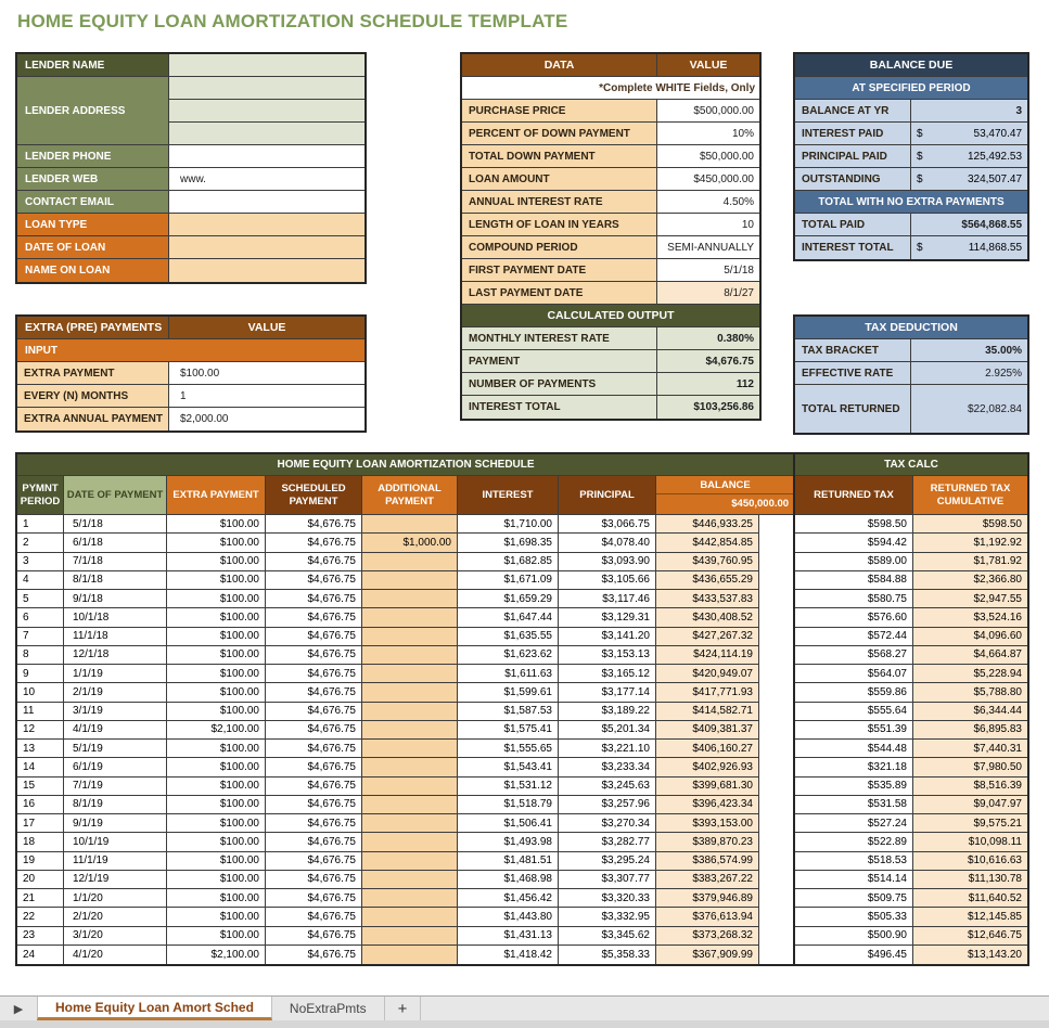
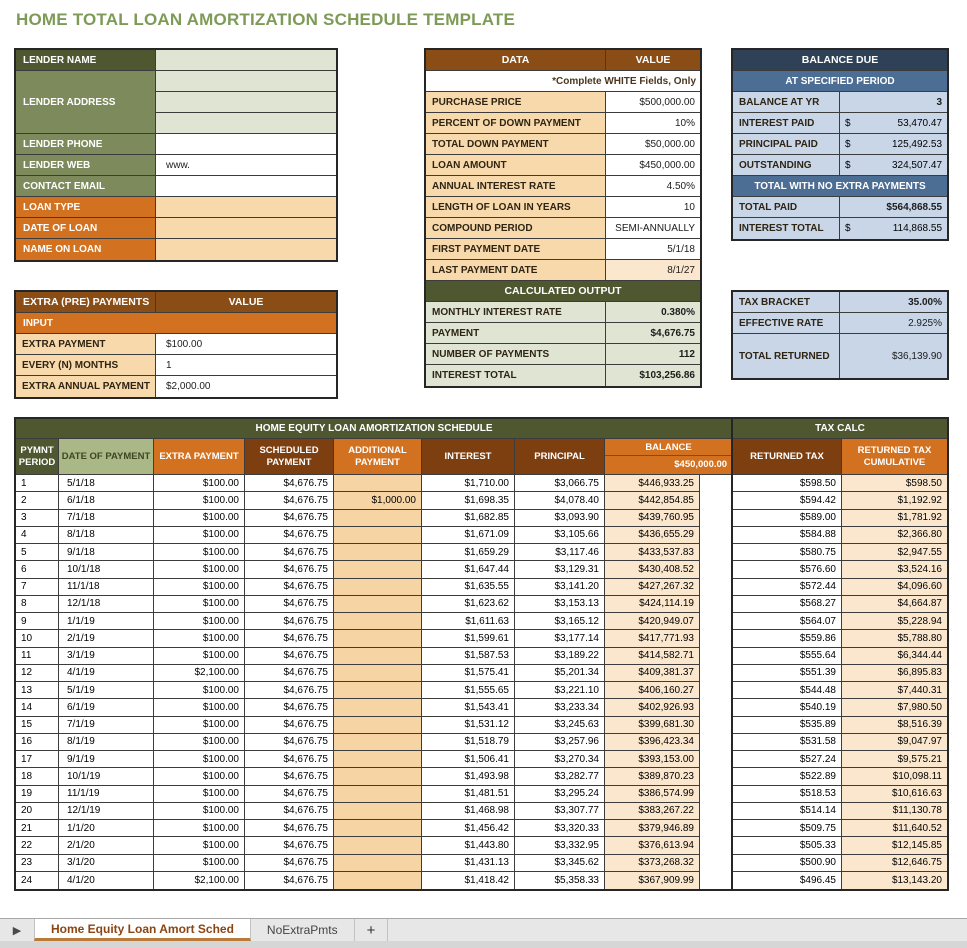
- HOME EQUITY LOAN AMORTIZATION SCHEDULE TEMPLATE
+ HOME TOTAL LOAN AMORTIZATION SCHEDULE TEMPLATE
  LENDER NAME
  LENDER ADDRESS
  LENDER PHONE
  LENDER WEB	www.
  CONTACT EMAIL
  LOAN TYPE
  DATE OF LOAN
  NAME ON LOAN
  EXTRA (PRE) PAYMENTS	VALUE
  INPUT
  EXTRA PAYMENT	$100.00
  EVERY (N) MONTHS	1
  EXTRA ANNUAL PAYMENT	$2,000.00
  DATA	VALUE
  *Complete WHITE Fields, Only
  PURCHASE PRICE	$500,000.00
  PERCENT OF DOWN PAYMENT	10%
  TOTAL DOWN PAYMENT	$50,000.00
  LOAN AMOUNT	$450,000.00
  ANNUAL INTEREST RATE	4.50%
  LENGTH OF LOAN IN YEARS	10
  COMPOUND PERIOD	SEMI-ANNUALLY
  FIRST PAYMENT DATE	5/1/18
  LAST PAYMENT DATE	8/1/27
  CALCULATED OUTPUT
  MONTHLY INTEREST RATE	0.380%
  PAYMENT	$4,676.75
  NUMBER OF PAYMENTS	112
  INTEREST TOTAL	$103,256.86
  BALANCE DUE
  AT SPECIFIED PERIOD
  BALANCE AT YR	3
  INTEREST PAID	$ 53,470.47
  PRINCIPAL PAID	$ 125,492.53
  OUTSTANDING	$ 324,507.47
  TOTAL WITH NO EXTRA PAYMENTS
  TOTAL PAID	$564,868.55
  INTEREST TOTAL	$ 114,868.55
- TAX DEDUCTION
  TAX BRACKET	35.00%
  EFFECTIVE RATE	2.925%
- TOTAL RETURNED	$22,082.84
+ TOTAL RETURNED	$36,139.90
  HOME EQUITY LOAN AMORTIZATION SCHEDULE
  PYMNT PERIOD	DATE OF PAYMENT	EXTRA PAYMENT	SCHEDULED PAYMENT	ADDITIONAL PAYMENT	INTEREST	PRINCIPAL	BALANCE $450,000.00
  1	5/1/18	$100.00	$4,676.75		$1,710.00	$3,066.75	$446,933.25
  2	6/1/18	$100.00	$4,676.75	$1,000.00	$1,698.35	$4,078.40	$442,854.85
  3	7/1/18	$100.00	$4,676.75		$1,682.85	$3,093.90	$439,760.95
  4	8/1/18	$100.00	$4,676.75		$1,671.09	$3,105.66	$436,655.29
  5	9/1/18	$100.00	$4,676.75		$1,659.29	$3,117.46	$433,537.83
  6	10/1/18	$100.00	$4,676.75		$1,647.44	$3,129.31	$430,408.52
  7	11/1/18	$100.00	$4,676.75		$1,635.55	$3,141.20	$427,267.32
  8	12/1/18	$100.00	$4,676.75		$1,623.62	$3,153.13	$424,114.19
  9	1/1/19	$100.00	$4,676.75		$1,611.63	$3,165.12	$420,949.07
  10	2/1/19	$100.00	$4,676.75		$1,599.61	$3,177.14	$417,771.93
  11	3/1/19	$100.00	$4,676.75		$1,587.53	$3,189.22	$414,582.71
  12	4/1/19	$2,100.00	$4,676.75		$1,575.41	$5,201.34	$409,381.37
  13	5/1/19	$100.00	$4,676.75		$1,555.65	$3,221.10	$406,160.27
  14	6/1/19	$100.00	$4,676.75		$1,543.41	$3,233.34	$402,926.93
  15	7/1/19	$100.00	$4,676.75		$1,531.12	$3,245.63	$399,681.30
  16	8/1/19	$100.00	$4,676.75		$1,518.79	$3,257.96	$396,423.34
  17	9/1/19	$100.00	$4,676.75		$1,506.41	$3,270.34	$393,153.00
  18	10/1/19	$100.00	$4,676.75		$1,493.98	$3,282.77	$389,870.23
  19	11/1/19	$100.00	$4,676.75		$1,481.51	$3,295.24	$386,574.99
  20	12/1/19	$100.00	$4,676.75		$1,468.98	$3,307.77	$383,267.22
  21	1/1/20	$100.00	$4,676.75		$1,456.42	$3,320.33	$379,946.89
  22	2/1/20	$100.00	$4,676.75		$1,443.80	$3,332.95	$376,613.94
  23	3/1/20	$100.00	$4,676.75		$1,431.13	$3,345.62	$373,268.32
  24	4/1/20	$2,100.00	$4,676.75		$1,418.42	$5,358.33	$367,909.99
  TAX CALC
  RETURNED TAX	RETURNED TAX CUMULATIVE
  $598.50	$598.50
  $594.42	$1,192.92
  $589.00	$1,781.92
  $584.88	$2,366.80
  $580.75	$2,947.55
  $576.60	$3,524.16
  $572.44	$4,096.60
  $568.27	$4,664.87
  $564.07	$5,228.94
  $559.86	$5,788.80
  $555.64	$6,344.44
  $551.39	$6,895.83
  $544.48	$7,440.31
- $321.18	$7,980.50
+ $540.19	$7,980.50
  $535.89	$8,516.39
  $531.58	$9,047.97
  $527.24	$9,575.21
  $522.89	$10,098.11
  $518.53	$10,616.63
  $514.14	$11,130.78
  $509.75	$11,640.52
  $505.33	$12,145.85
  $500.90	$12,646.75
  $496.45	$13,143.20
  ▶
  Home Equity Loan Amort Sched
  NoExtraPmts
  +
